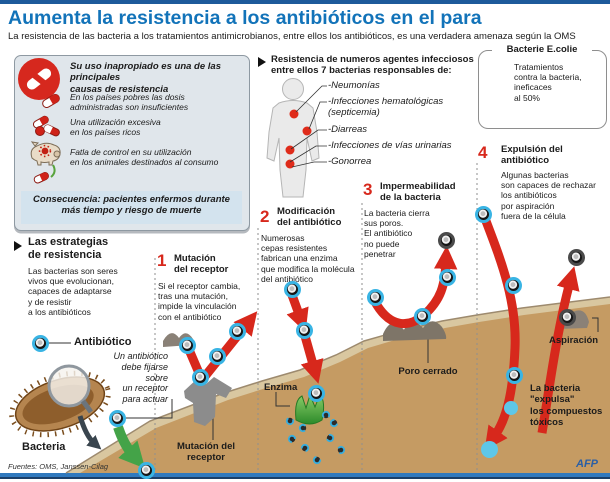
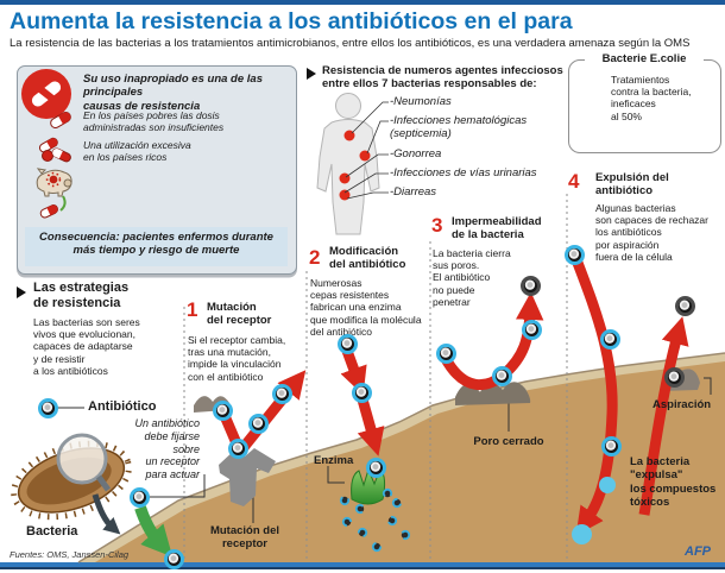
  Aumenta la resistencia a los antibióticos en el para
- La resistencia de las bacteria a los tratamientos antimicrobianos, entre ellos los antibióticos, es una verdadera amenaza según la OMS
+ La resistencia de las bacterias a los tratamientos antimicrobianos, entre ellos los antibióticos, es una verdadera amenaza según la OMS
  Su uso inapropiado es una de las principales
  causas de resistencia
  En los países pobres las dosis
  administradas son insuficientes
  Una utilización excesiva
  en los países ricos
- Fatla de control en su utilización
- en los animales destinados al consumo
  Consecuencia: pacientes enfermos durante
  más tiempo y riesgo de muerte
  Resistencia de numeros agentes infecciosos
  entre ellos 7 bacterias responsables de:
  -Neumonías
  -Infecciones hematológicas
  (septicemia)
- -Diarreas
+ -Gonorrea
  -Infecciones de vías urinarias
- -Gonorrea
+ -Diarreas
  Bacterie E.colie
  Tratamientos
  contra la bacteria,
  ineficaces
  al 50%
  Las estrategias
  de resistencia
  Las bacterias son seres
  vivos que evolucionan,
  capaces de adaptarse
  y de resistir
  a los antibióticos
  Antibiótico
  Bacteria
  Un antibiótico
  debe fijarse
  sobre
  un receptor
  para actuar
  1
  Mutación
  del receptor
  Si el receptor cambia,
  tras una mutación,
  impide la vinculación
  con el antibiótico
  Mutación del
  receptor
  2
  Modificación
  del antibiótico
  Numerosas
  cepas resistentes
  fabrican una enzima
  que modifica la molécula
  del antibiótico
  Enzima
  3
  Impermeabilidad
  de la bacteria
  La bacteria cierra
  sus poros.
  El antibiótico
  no puede
  penetrar
  Poro cerrado
  4
  Expulsión del
  antibiótico
  Algunas bacterias
  son capaces de rechazar
  los antibióticos
  por aspiración
  fuera de la célula
  Aspiración
  La bacteria
  "expulsa"
  los compuestos
  tóxicos
  Fuentes: OMS, Janssen-Cilag
  AFP
